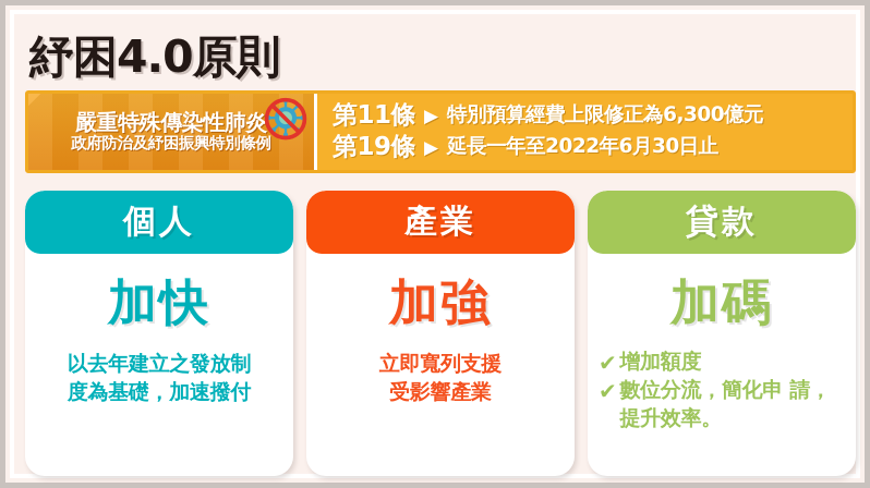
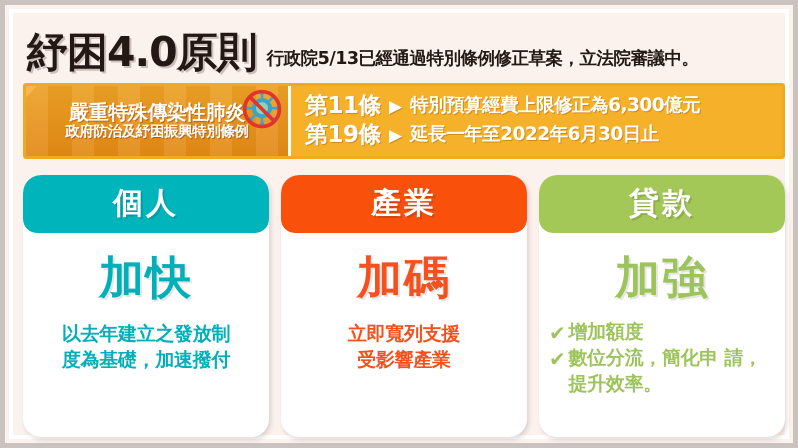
  紓困4.0原則
+ 行政院5/13已經通過特別條例修正草案，立法院審議中。
  嚴重特殊傳染性肺炎
  政府防治及紓困振興特別條例
  第11條
  ▶
  特別預算經費上限修正為6,300億元
  第19條
  ▶
  延長一年至2022年6月30日止
  個人
  加快
  以去年建立之發放制
  度為基礎，加速撥付
  產業
- 加強
+ 加碼
  立即寬列支援
  受影響產業
  貸款
- 加碼
+ 加強
  ✔
  增加額度
  ✔
  數位分流，簡化申 請，提升效率。
